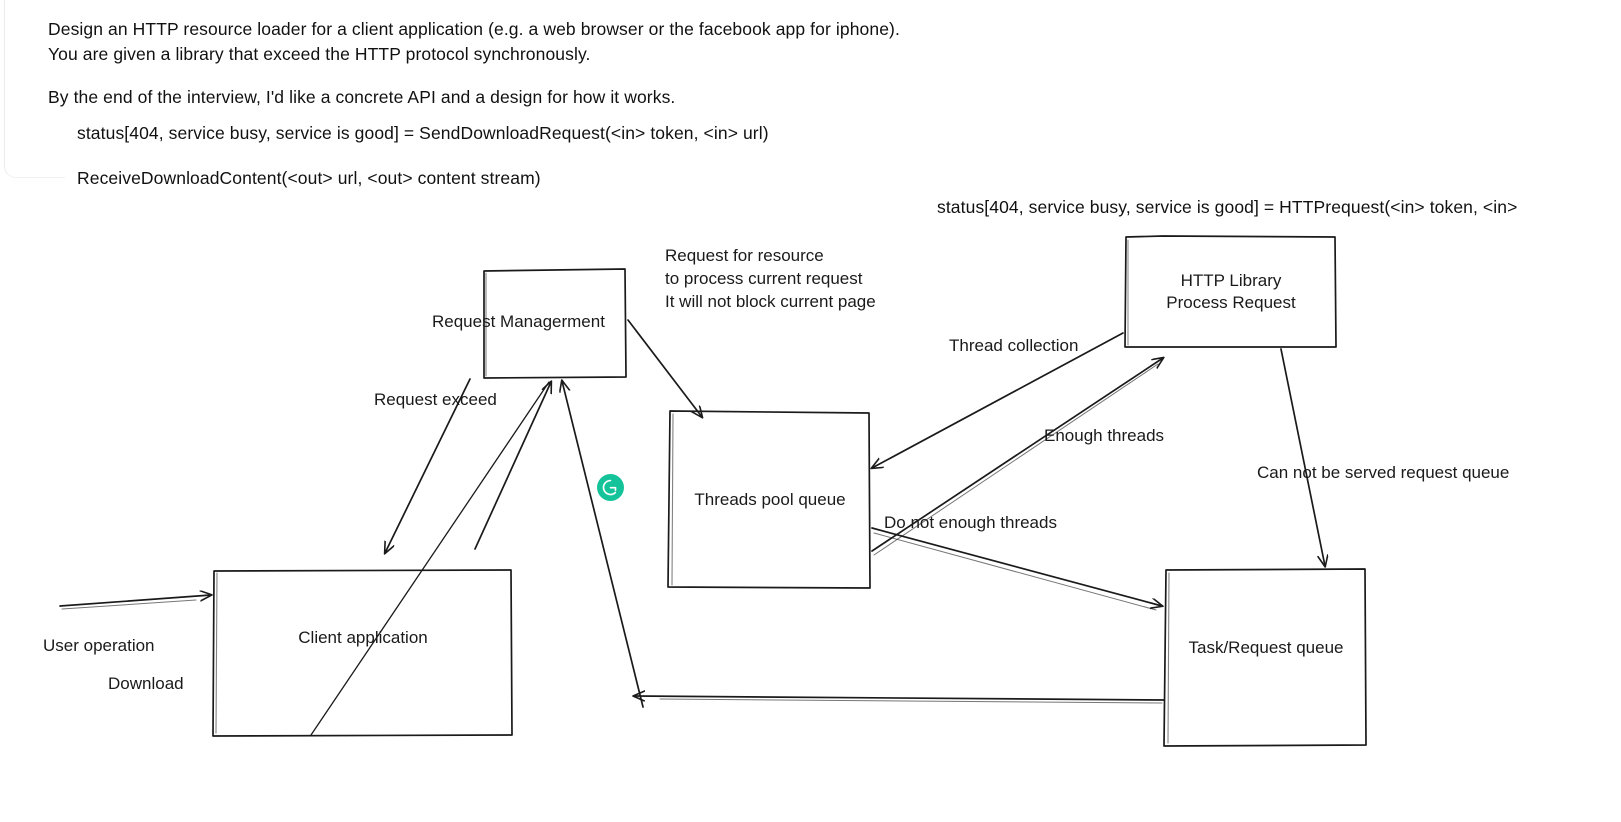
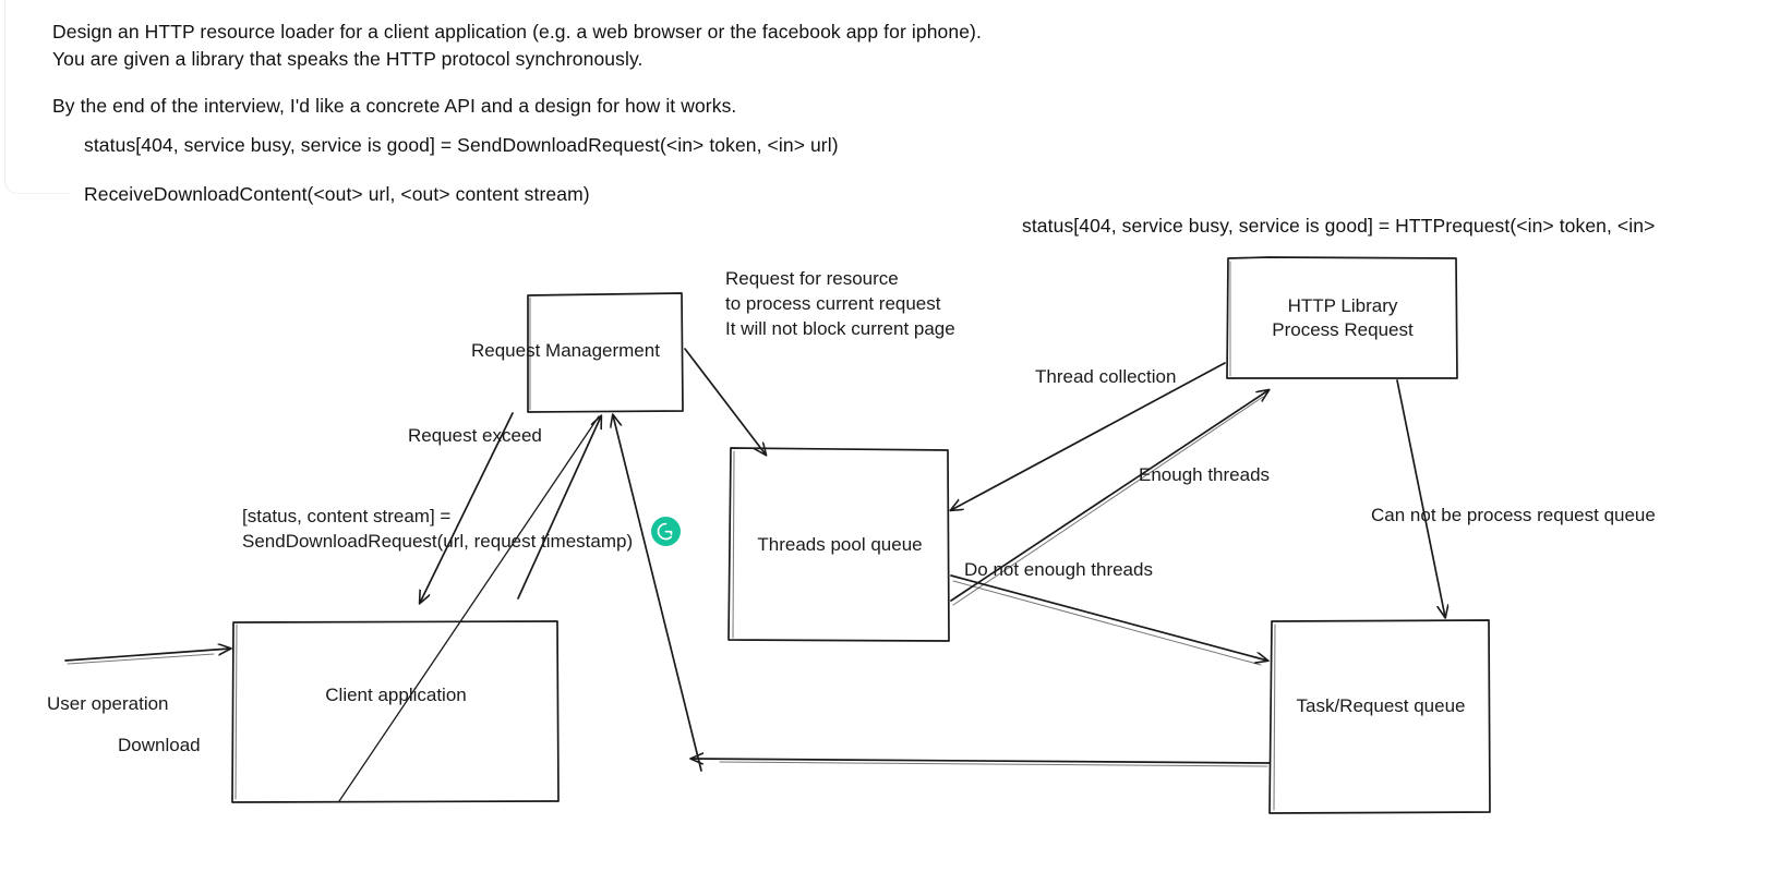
  Design an HTTP resource loader for a client application (e.g. a web browser or the facebook app for iphone).
- You are given a library that exceed the HTTP protocol synchronously.
+ You are given a library that speaks the HTTP protocol synchronously.
  By the end of the interview, I'd like a concrete API and a design for how it works.
  status[404, service busy, service is good] = SendDownloadRequest(<in> token, <in> url)
  ReceiveDownloadContent(<out> url, <out> content stream)
  status[404, service busy, service is good] = HTTPrequest(<in> token, <in>
  Request Managerment
  Client application
  Threads pool queue
  HTTP Library
  Process Request
  Task/Request queue
  Request for resource
  to process current request
  It will not block current page
  Request exceed
+ [status, content stream] =
+ SendDownloadRequest(url, request timestamp)
  Thread collection
  Enough threads
  Do not enough threads
- Can not be served request queue
+ Can not be process request queue
  User operation
  Download
